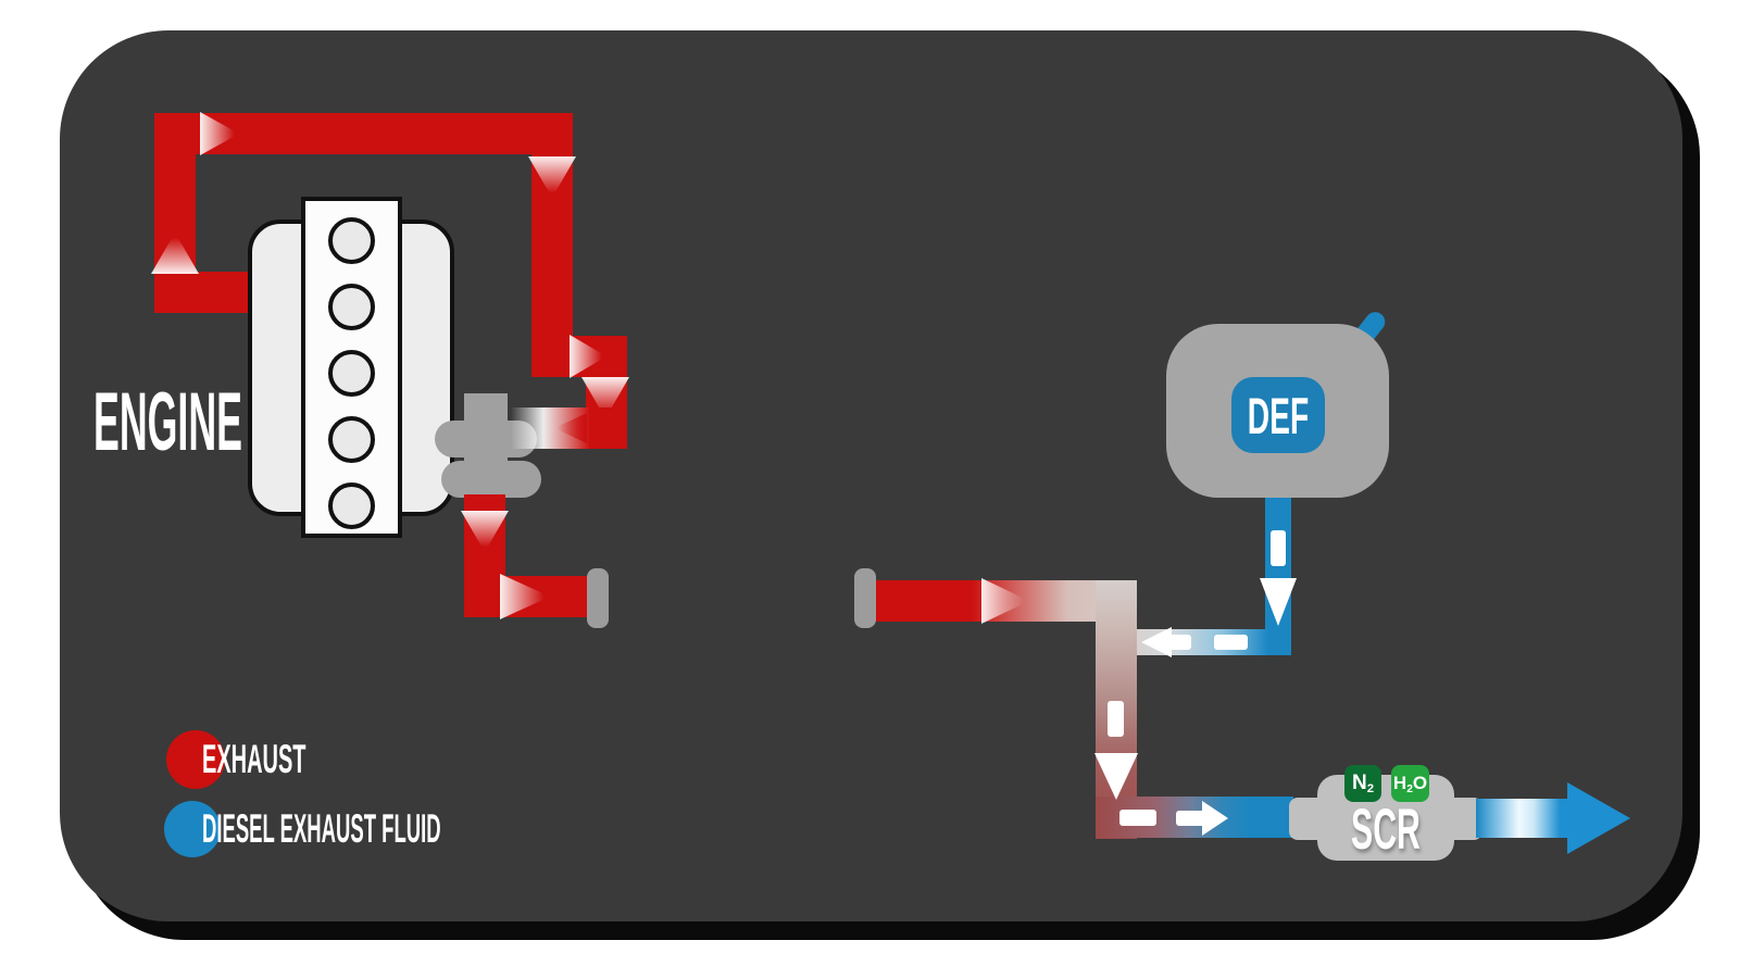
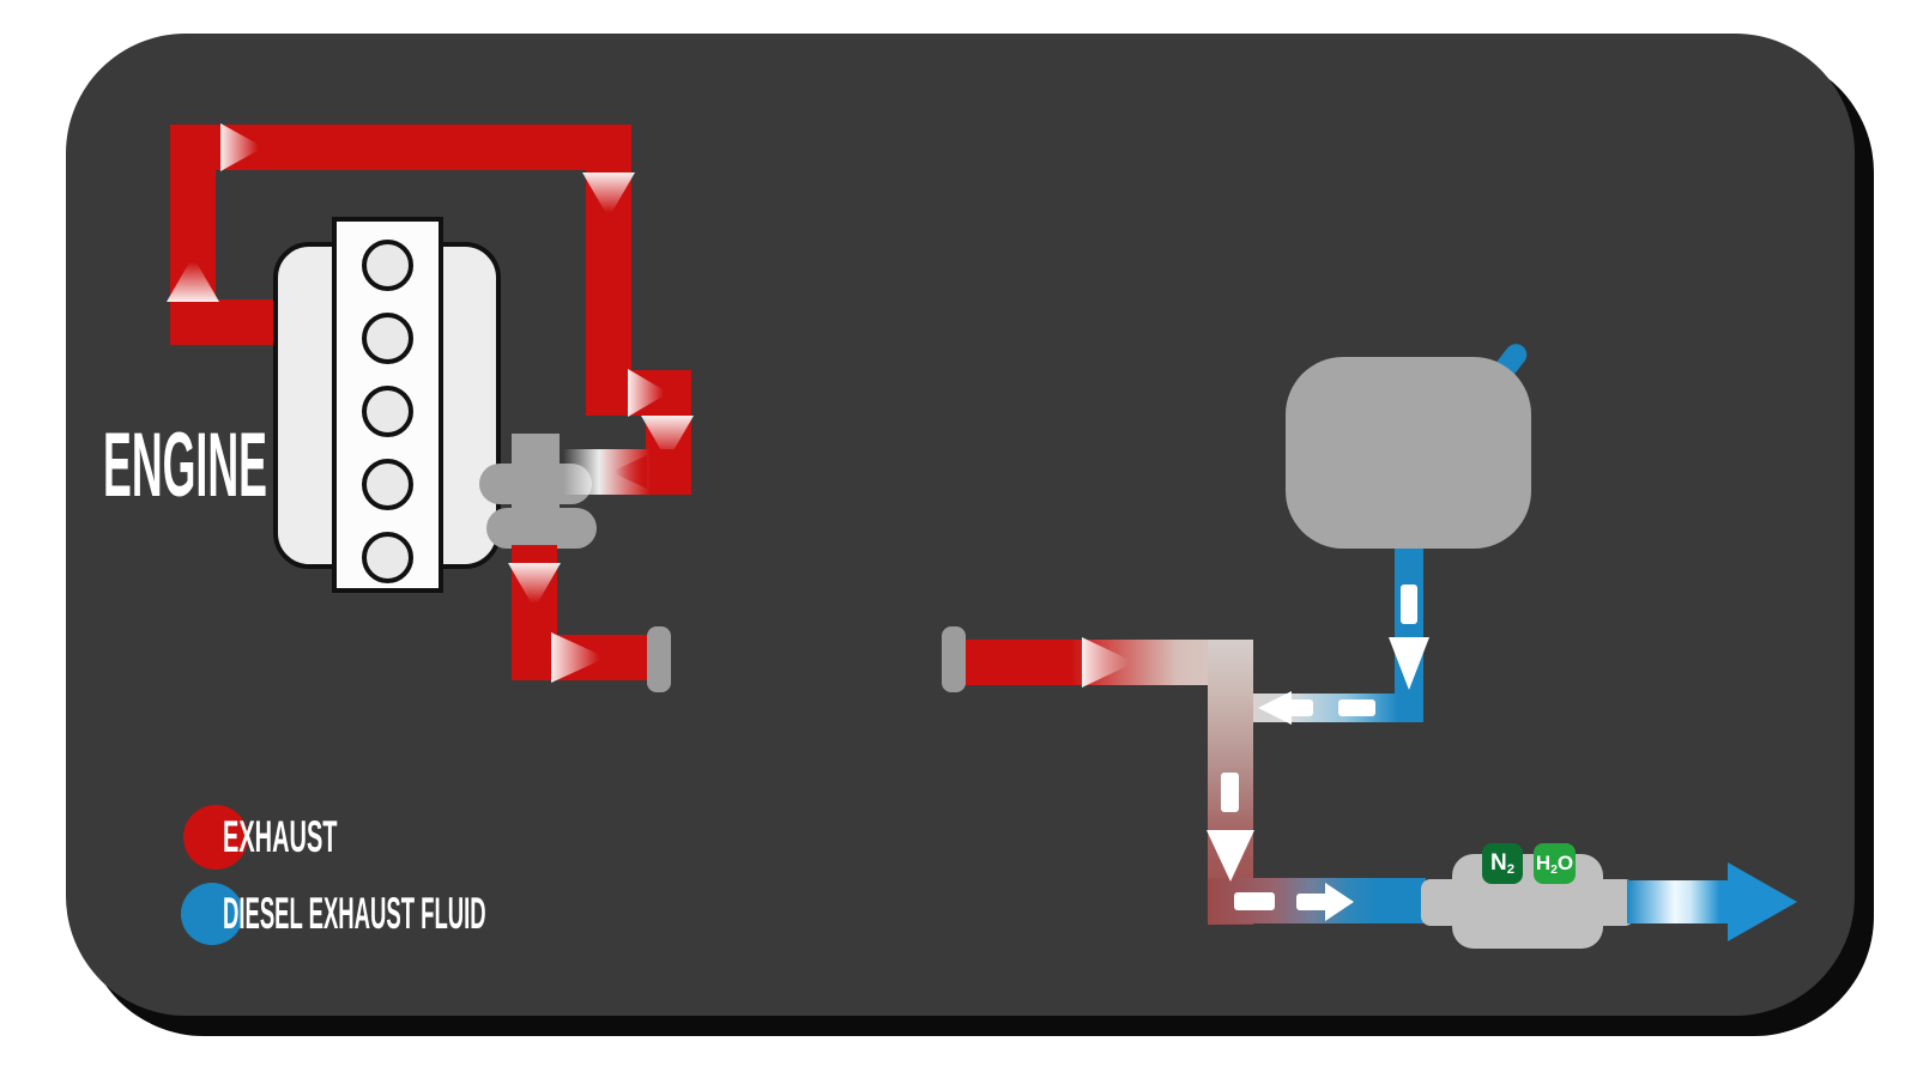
- DEF
- SCR
  N2
  H2O
  ENGINE
  EXHAUST
  DIESEL EXHAUST FLUID
